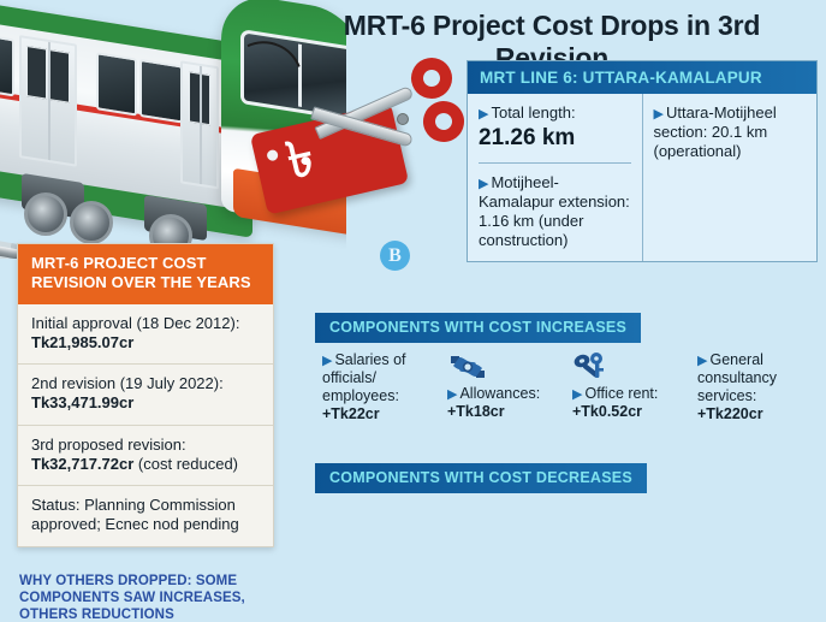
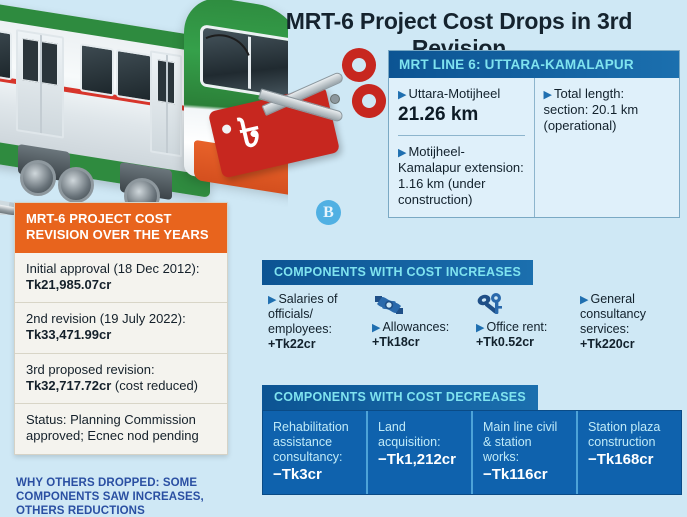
  B
  MRT-6 Project Cost Drops in 3rd Revision
  MRT LINE 6: UTTARA-KAMALAPUR
- ▶ Total length:
+ ▶ Uttara-Motijheel
  21.26 km
  ▶ Motijheel-Kamalapur extension: 1.16 km (under construction)
- ▶ Uttara-Motijheel section: 20.1 km (operational)
+ ▶ Total length: section: 20.1 km (operational)
  MRT-6 PROJECT COST REVISION OVER THE YEARS
  Initial approval (18 Dec 2012): Tk21,985.07cr
  2nd revision (19 July 2022): Tk33,471.99cr
  3rd proposed revision: Tk32,717.72cr (cost reduced)
  Status: Planning Commission approved; Ecnec nod pending
  WHY OTHERS DROPPED: SOME COMPONENTS SAW INCREASES, OTHERS REDUCTIONS
  COMPONENTS WITH COST INCREASES
  ▶ Salaries of officials/ employees:
  +Tk22cr
  ▶ Allowances:
  +Tk18cr
  ▶ Office rent:
  +Tk0.52cr
  ▶ General consultancy services:
  +Tk220cr
  COMPONENTS WITH COST DECREASES
+ Rehabilitation assistance consultancy:
+ −Tk3cr
+ Land acquisition:
+ −Tk1,212cr
+ Main line civil & station works:
+ −Tk116cr
+ Station plaza construction
+ −Tk168cr
